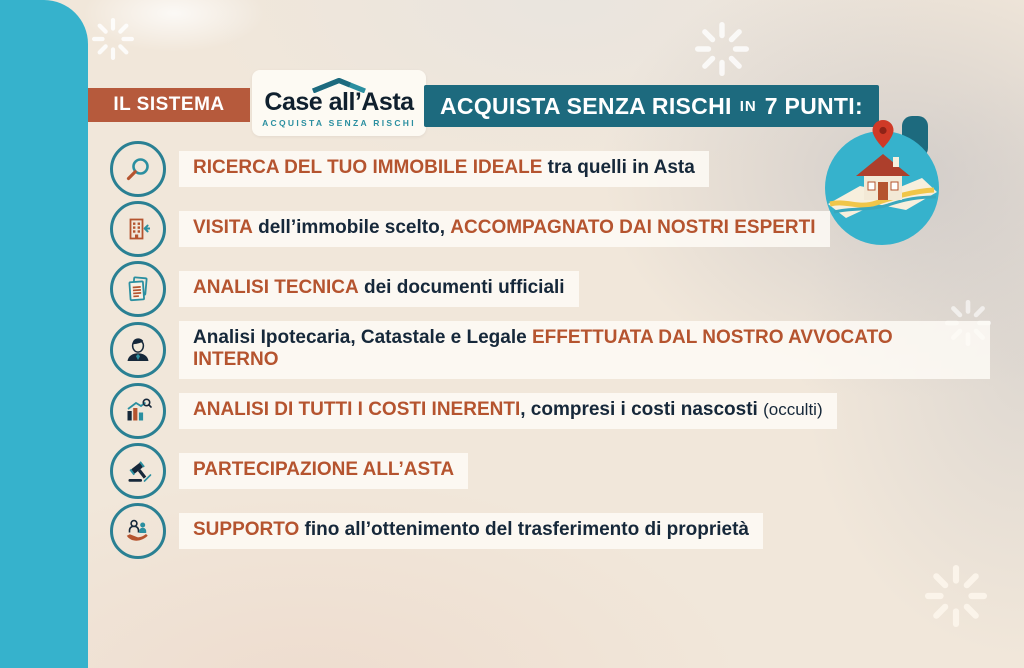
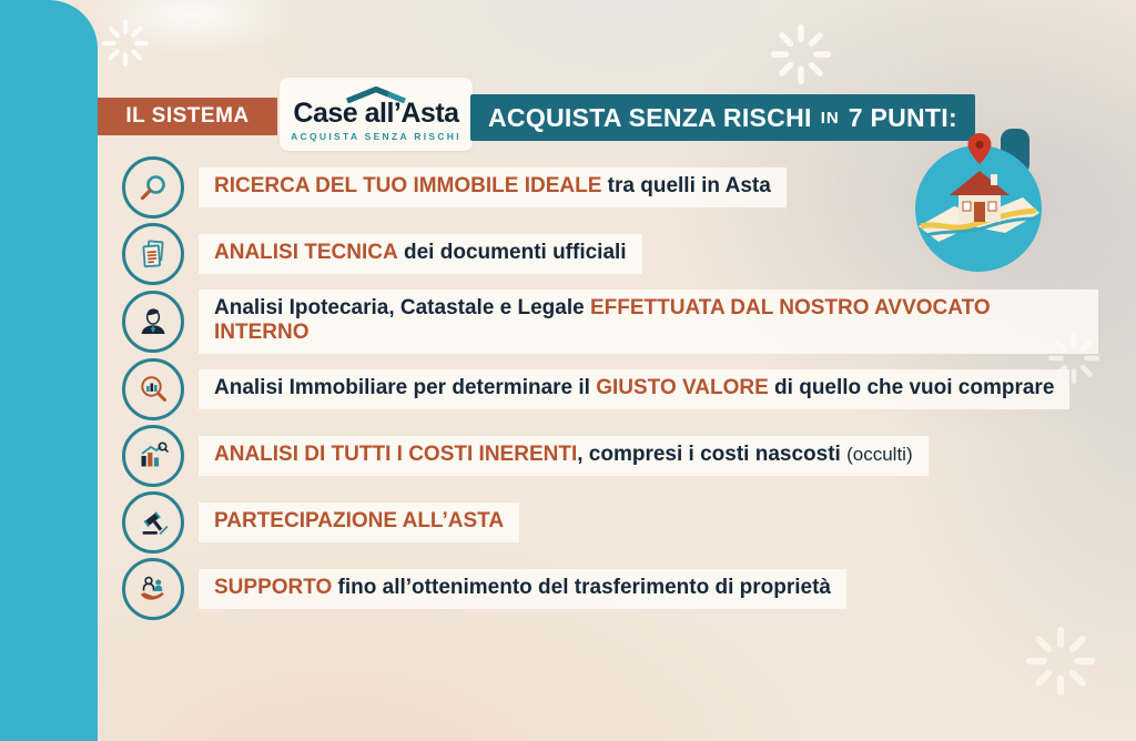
  IL SISTEMA
  Case all’Asta
  ACQUISTA SENZA RISCHI
  ACQUISTA SENZA RISCHI
  IN
  7 PUNTI:
  RICERCA DEL TUO IMMOBILE IDEALE tra quelli in Asta
- VISITA dell’immobile scelto, ACCOMPAGNATO DAI NOSTRI ESPERTI
  ANALISI TECNICA dei documenti ufficiali
  Analisi Ipotecaria, Catastale e Legale EFFETTUATA DAL NOSTRO AVVOCATO INTERNO
+ Analisi Immobiliare per determinare il GIUSTO VALORE di quello che vuoi comprare
  ANALISI DI TUTTI I COSTI INERENTI, compresi i costi nascosti (occulti)
  PARTECIPAZIONE ALL’ASTA
  SUPPORTO fino all’ottenimento del trasferimento di proprietà
